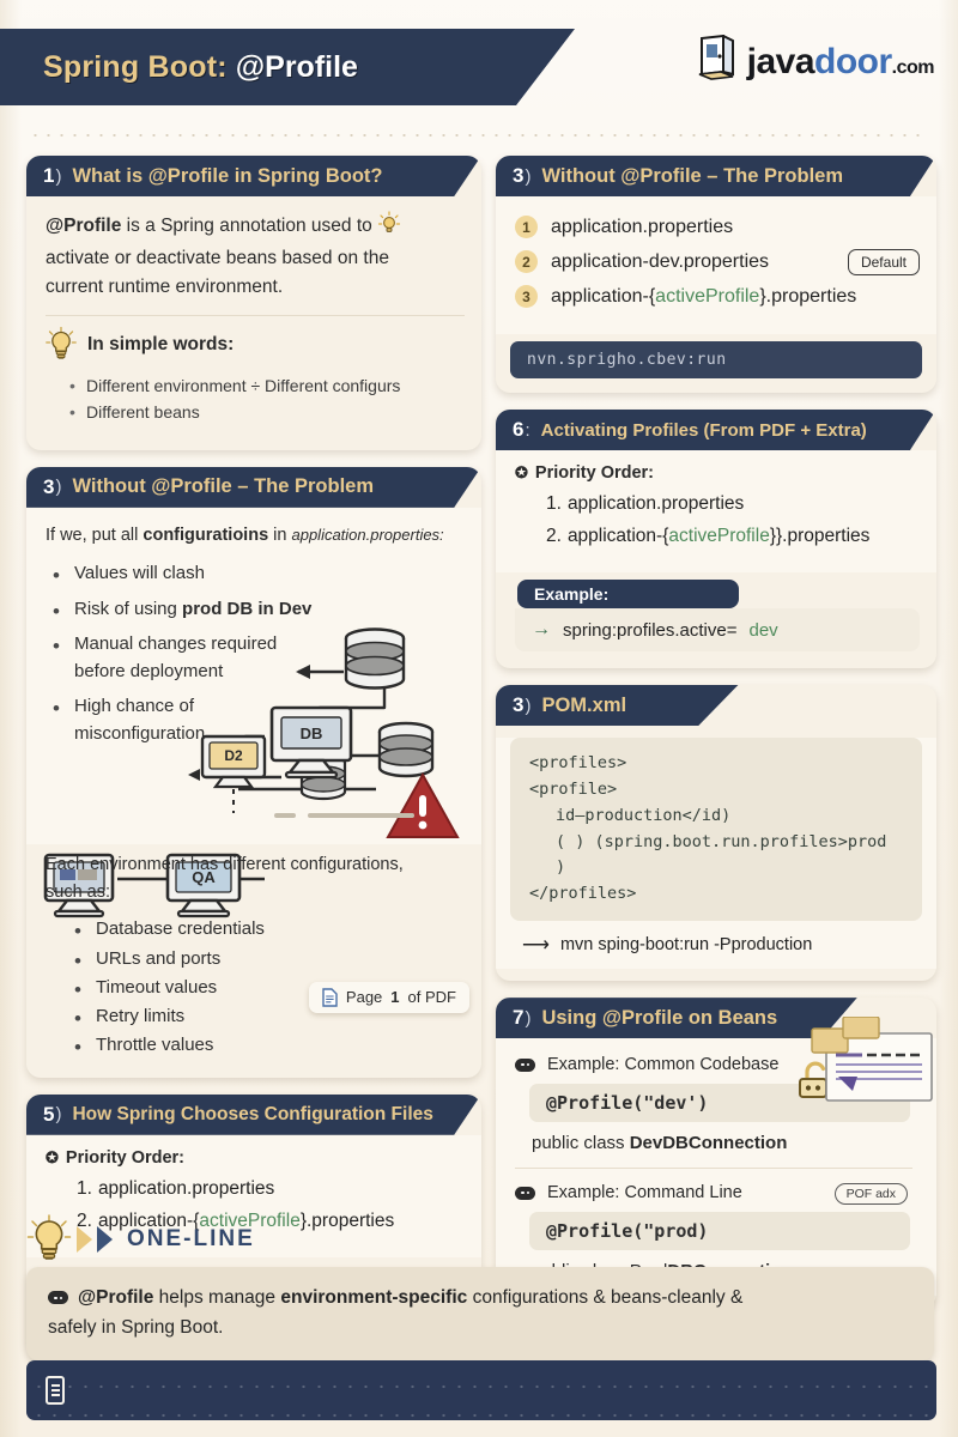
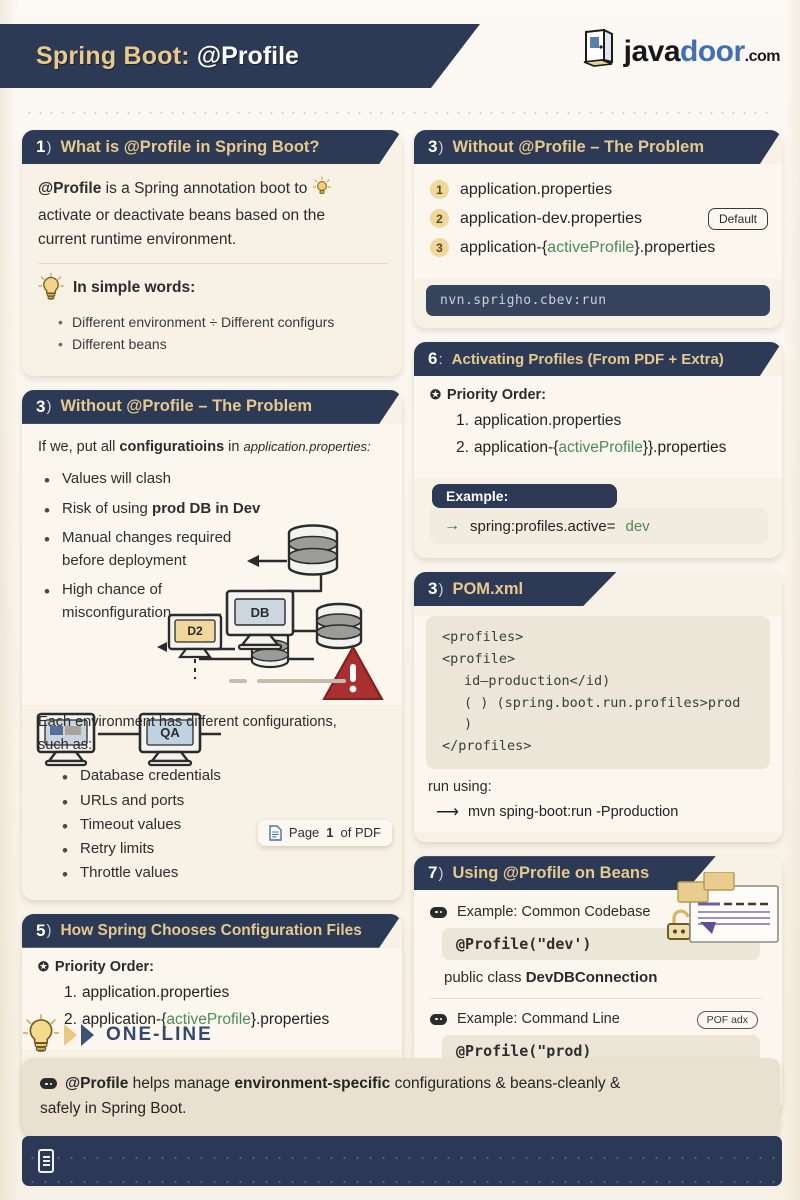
  Spring Boot:
  @Profile
  javadoor.com
  1
  )
  What is @Profile in Spring Boot?
- @Profile is a Spring annotation used to
+ @Profile is a Spring annotation boot to
  activate or deactivate beans based on the
  current runtime environment.
  In simple words:
  Different environment ÷ Different configurs
  Different beans
  3
  )
  Without @Profile – The Problem
  If we, put all configuratioins in application.properties:
  Values will clash
  Risk of using prod DB in Dev
  Manual changes required before deployment
  High chance of misconfiguration
  DB
  D2
  QA
  Each environment has different configurations,
  such as:
  Database credentials
  URLs and ports
  Timeout values
  Retry limits
  Throttle values
  Page
  1
  of PDF
  5
  )
  How Spring Chooses Configuration Files
  ✪
  Priority Order:
  1. application.properties
  2. application-{activeProfile}.properties
  3
  )
  Without @Profile – The Problem
  1
  application.properties
  2
  application-dev.properties
  3
  application-{activeProfile}.properties
  Default
  nvn.sprigho.cbev:run
  6
  :
  Activating Profiles (From PDF + Extra)
  ✪
  Priority Order:
  1. application.properties
  2. application-{activeProfile}}.properties
  Example:
  →
  spring:profiles.active=
  dev
  3
  )
  POM.xml
  <profiles>
  <profile>
  id–production</id)
  ( ) (spring.boot.run.profiles>prod )
  </profiles>
+ run using:
  ⟶
  mvn sping-boot:run -Pproduction
  7
  )
  Using @Profile on Beans
  Example: Common Codebase
  @Profile("dev')
  public class DevDBConnection
  Example: Command Line
  POF adx
  @Profile("prod)
  ONE-LINE
  @Profile helps manage environment-specific configurations & beans-cleanly &
  safely in Spring Boot.
